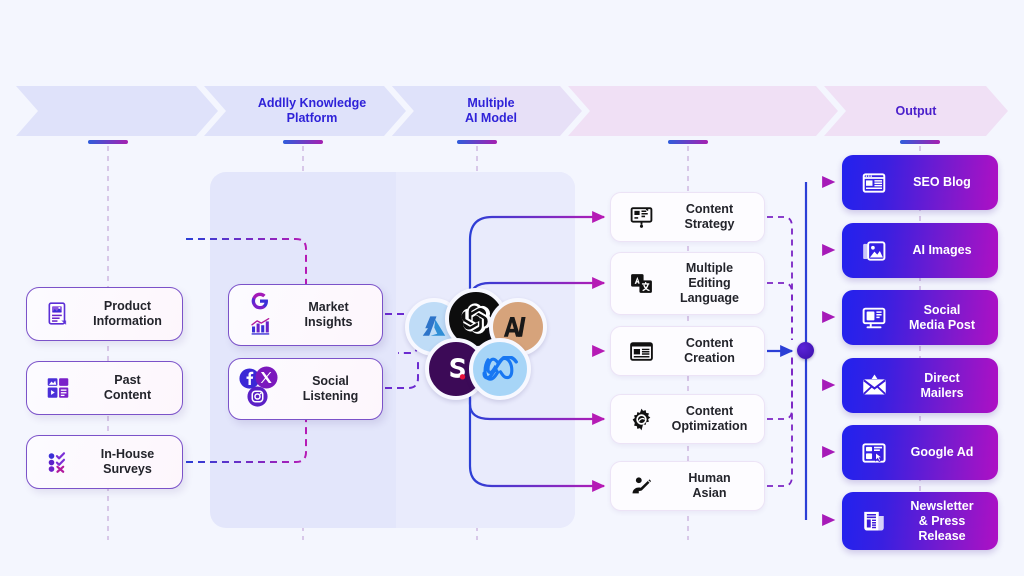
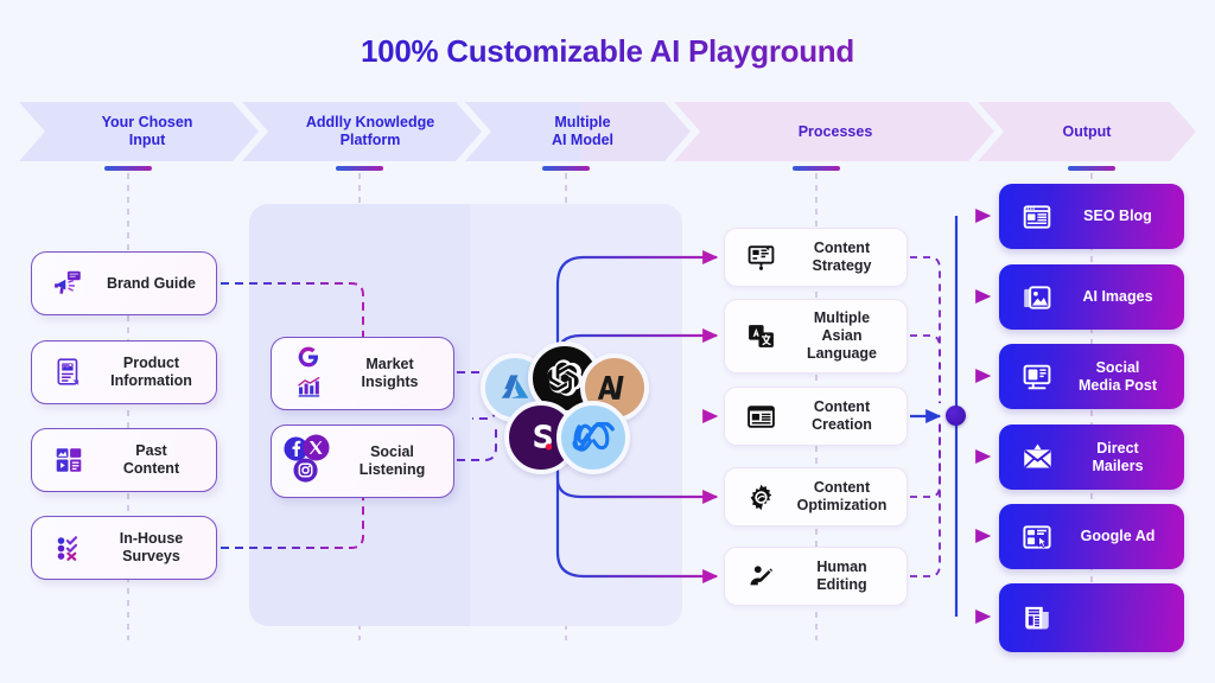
+ 100% Customizable AI Playground
+ Your Chosen
+ Input
  Addlly Knowledge
  Platform
  Multiple
  AI Model
+ Processes
  Output
+ Brand Guide
  Product
  Information
  Past
  Content
  In-House
  Surveys
  Market
  Insights
  Social
  Listening
  Content
  Strategy
  Multiple
- Editing
+ Asian
  Language
  Content
  Creation
  Content
  Optimization
  Human
- Asian
+ Editing
  SEO Blog
  AI Images
  Social
  Media Post
  Direct
  Mailers
  Google Ad
- Newsletter
- & Press
- Release
